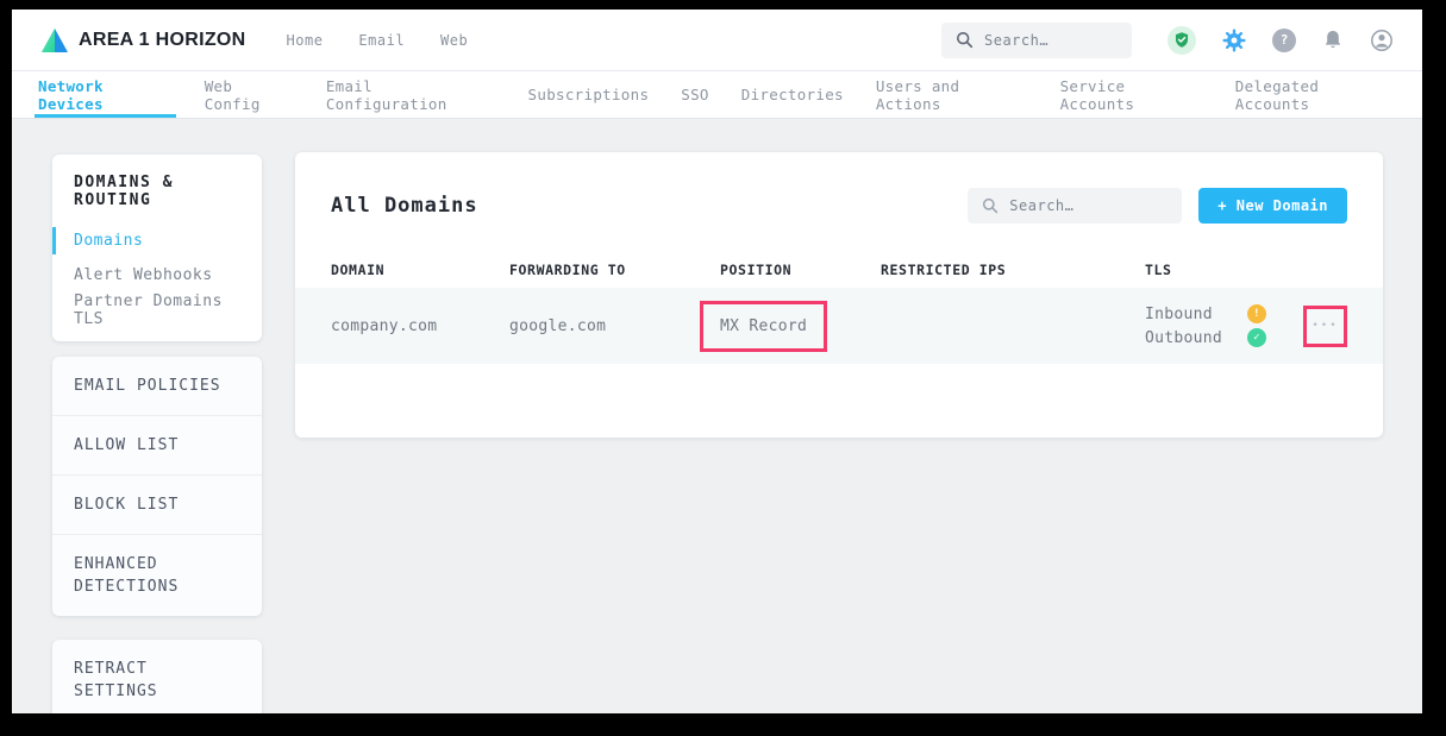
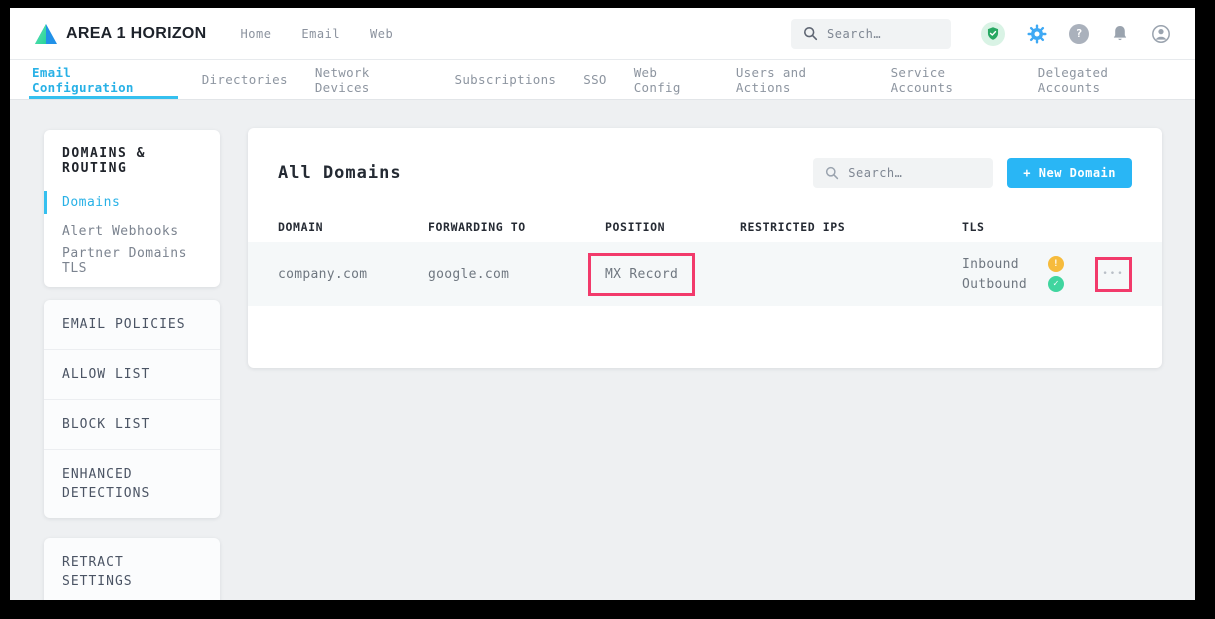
  AREA 1 HORIZON
  Home
  Email
  Web
  Search…
  ?
- Network Devices
+ Email Configuration
- Web Config
+ Directories
- Email Configuration
+ Network Devices
  Subscriptions
  SSO
- Directories
+ Web Config
  Users and Actions
  Service Accounts
  Delegated Accounts
  DOMAINS & ROUTING
  Domains
  Alert Webhooks
  Partner Domains TLS
  EMAIL POLICIES
  ALLOW LIST
  BLOCK LIST
  ENHANCED DETECTIONS
  RETRACT SETTINGS
  All Domains
  Search…
  + New Domain
  DOMAIN
  FORWARDING TO
  POSITION
  RESTRICTED IPS
  TLS
  company.com
  google.com
  MX Record
  Inbound
  !
  Outbound
  ✓
  •••
